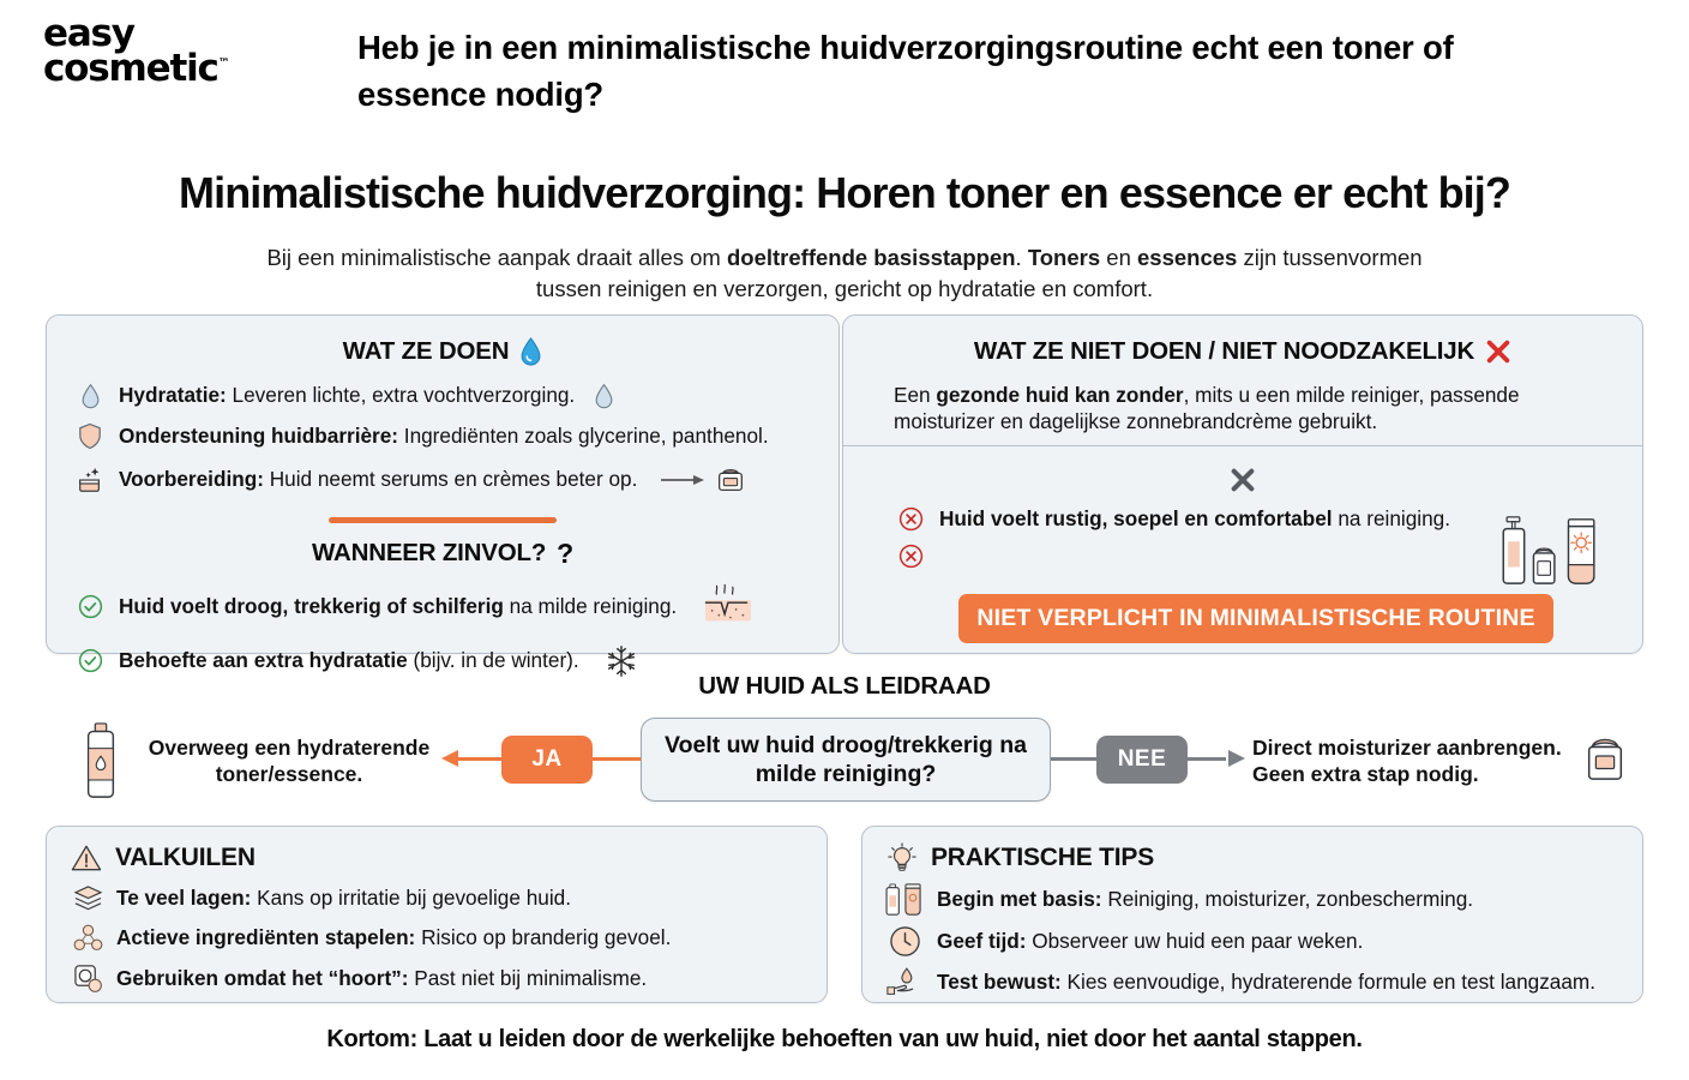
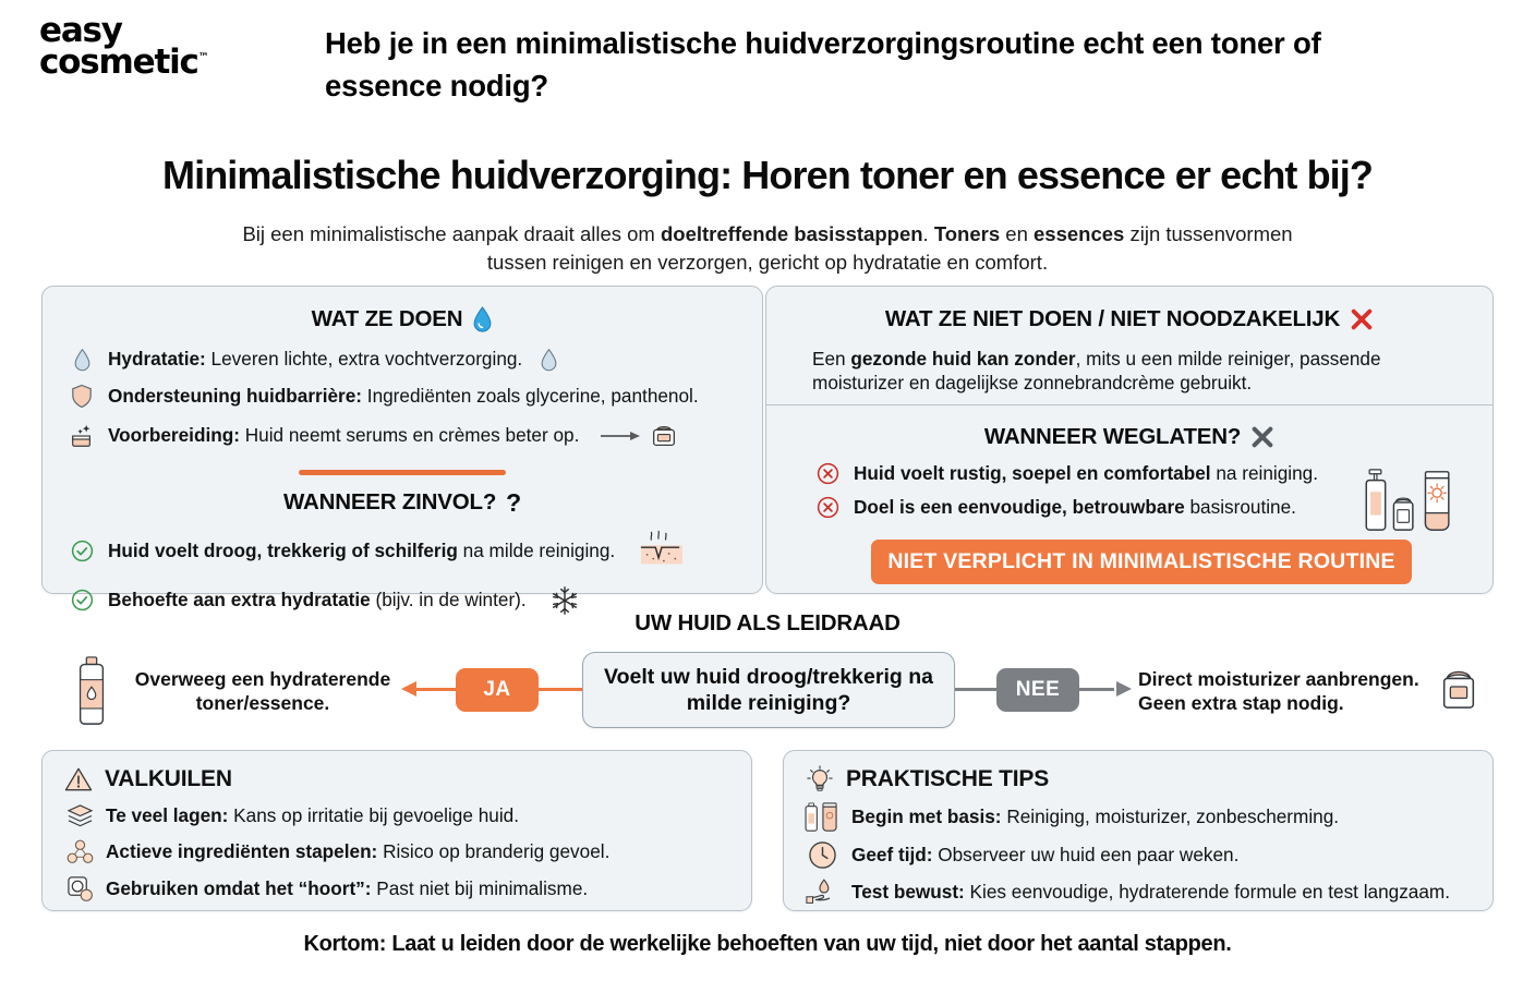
  easy
  cosmetic™
  Heb je in een minimalistische huidverzorgingsroutine echt een toner of essence nodig?
  Minimalistische huidverzorging: Horen toner en essence er echt bij?
  Bij een minimalistische aanpak draait alles om doeltreffende basisstappen. Toners en essences zijn tussenvormen tussen reinigen en verzorgen, gericht op hydratatie en comfort.
  WAT ZE DOEN
  Hydratatie: Leveren lichte, extra vochtverzorging.
  Ondersteuning huidbarrière: Ingrediënten zoals glycerine, panthenol.
  Voorbereiding: Huid neemt serums en crèmes beter op.
  WANNEER ZINVOL?
  ?
  Huid voelt droog, trekkerig of schilferig na milde reiniging.
  Behoefte aan extra hydratatie (bijv. in de winter).
  WAT ZE NIET DOEN / NIET NOODZAKELIJK
  Een gezonde huid kan zonder, mits u een milde reiniger, passende moisturizer en dagelijkse zonnebrandcrème gebruikt.
+ WANNEER WEGLATEN?
  Huid voelt rustig, soepel en comfortabel na reiniging.
+ Doel is een eenvoudige, betrouwbare basisroutine.
  NIET VERPLICHT IN MINIMALISTISCHE ROUTINE
  UW HUID ALS LEIDRAAD
  Overweeg een hydraterende
  toner/essence.
  JA
  Voelt uw huid droog/trekkerig na milde reiniging?
  NEE
  Direct moisturizer aanbrengen.
  Geen extra stap nodig.
  VALKUILEN
  Te veel lagen: Kans op irritatie bij gevoelige huid.
  Actieve ingrediënten stapelen: Risico op branderig gevoel.
  Gebruiken omdat het “hoort”: Past niet bij minimalisme.
  PRAKTISCHE TIPS
  Begin met basis: Reiniging, moisturizer, zonbescherming.
  Geef tijd: Observeer uw huid een paar weken.
  Test bewust: Kies eenvoudige, hydraterende formule en test langzaam.
- Kortom: Laat u leiden door de werkelijke behoeften van uw huid, niet door het aantal stappen.
+ Kortom: Laat u leiden door de werkelijke behoeften van uw tijd, niet door het aantal stappen.
